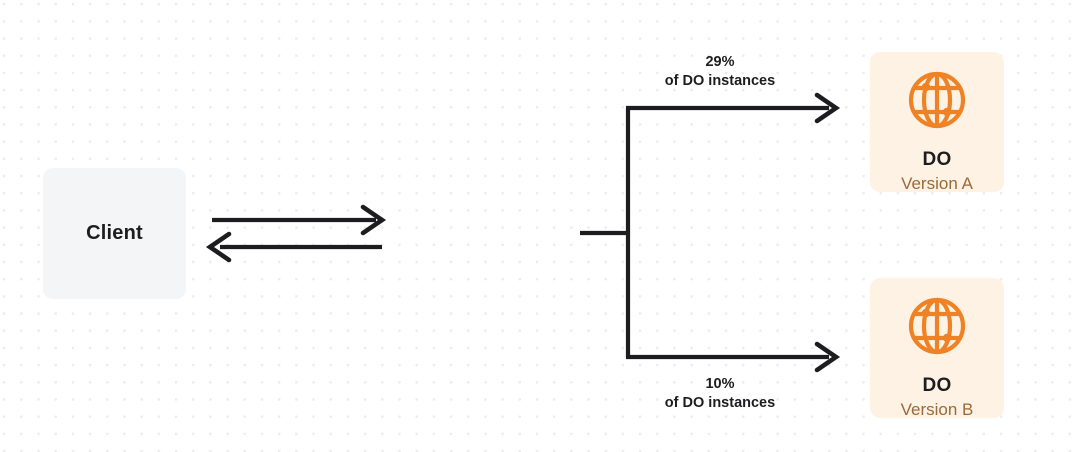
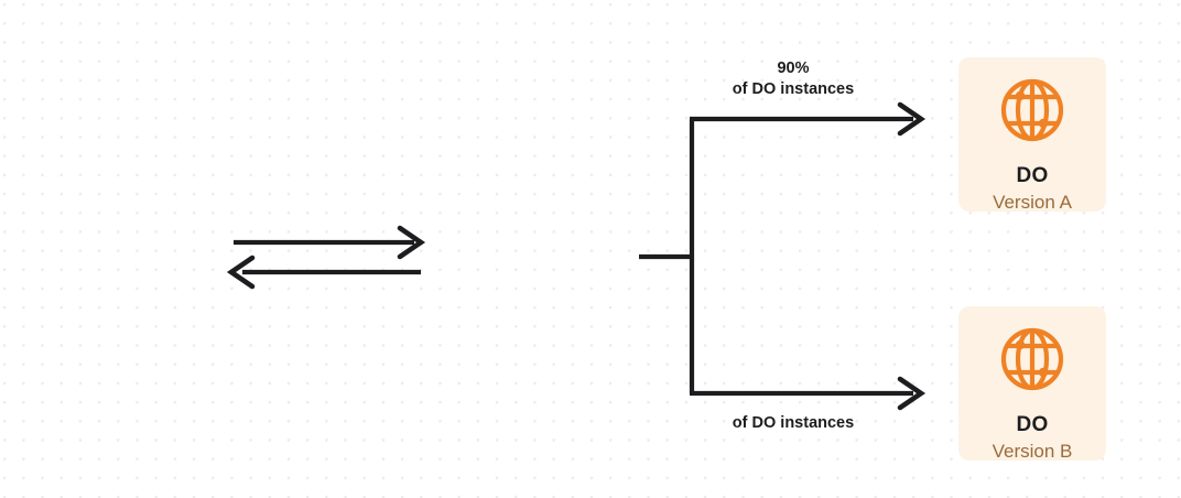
- Client
  DO
  Version A
  DO
  Version B
- 29%
+ 90%
  of DO instances
- 10%
  of DO instances
